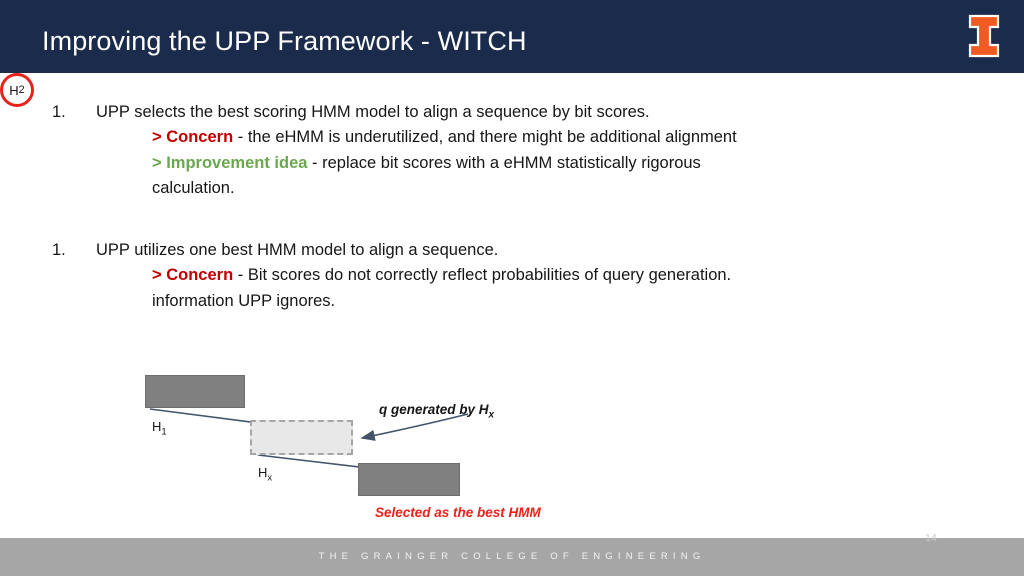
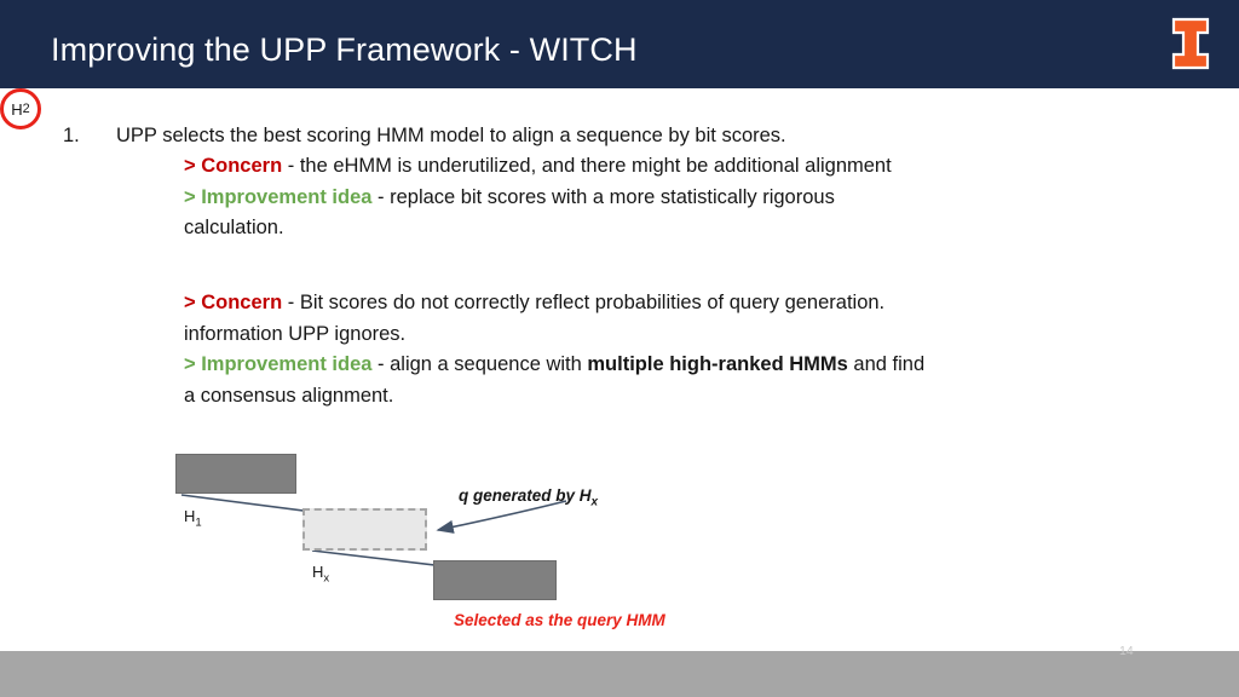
  Improving the UPP Framework - WITCH
  1. UPP selects the best scoring HMM model to align a sequence by bit scores.
  > Concern - the eHMM is underutilized, and there might be additional alignment
- > Improvement idea - replace bit scores with a eHMM statistically rigorous
+ > Improvement idea - replace bit scores with a more statistically rigorous
  calculation.
- 1. UPP utilizes one best HMM model to align a sequence.
  > Concern - Bit scores do not correctly reflect probabilities of query generation.
  information UPP ignores.
+ > Improvement idea - align a sequence with multiple high-ranked HMMs and find
+ a consensus alignment.
  H1
  Hx
  H
  2
  q generated by Hx
- Selected as the best HMM
+ Selected as the query HMM
- THE GRAINGER COLLEGE OF ENGINEERING
  14
